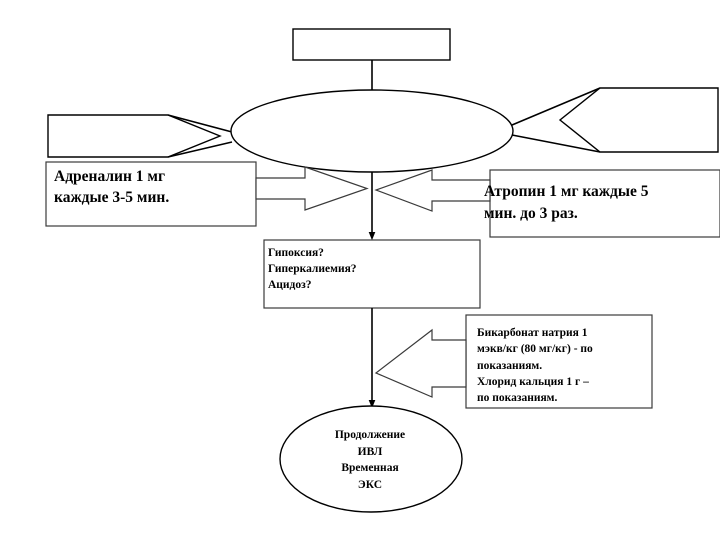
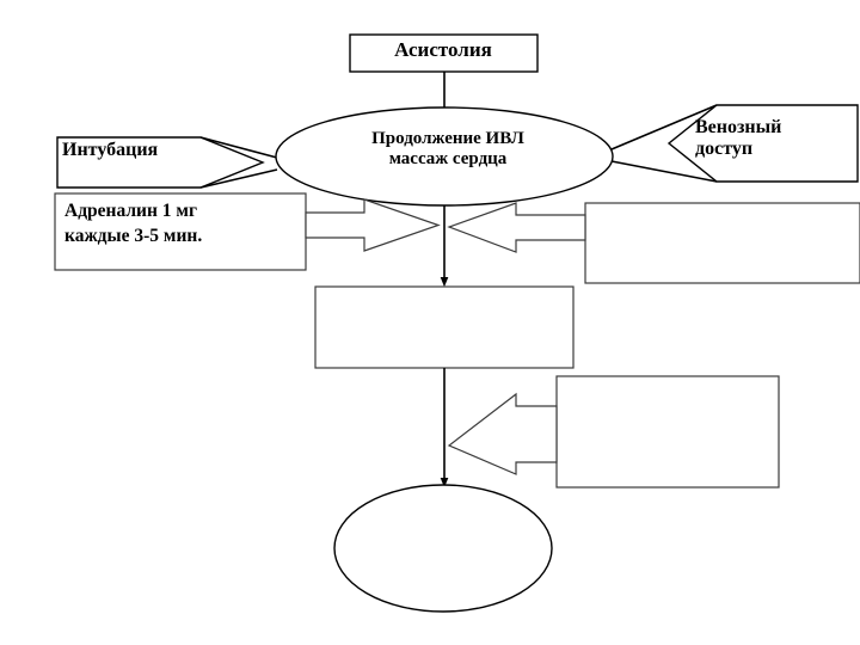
+ Асистолия
+ Продолжение ИВЛ
+ массаж сердца
+ Интубация
+ Венозный
+ доступ
  Адреналин 1 мг
  каждые 3-5 мин.
- Атропин 1 мг каждые 5
- мин. до 3 раз.
- Гипоксия?
- Гиперкалиемия?
- Ацидоз?
- Бикарбонат натрия 1
- мэкв/кг (80 мг/кг) - по
- показаниям.
- Хлорид кальция 1 г –
- по показаниям.
- Продолжение
- ИВЛ
- Временная
- ЭКС
